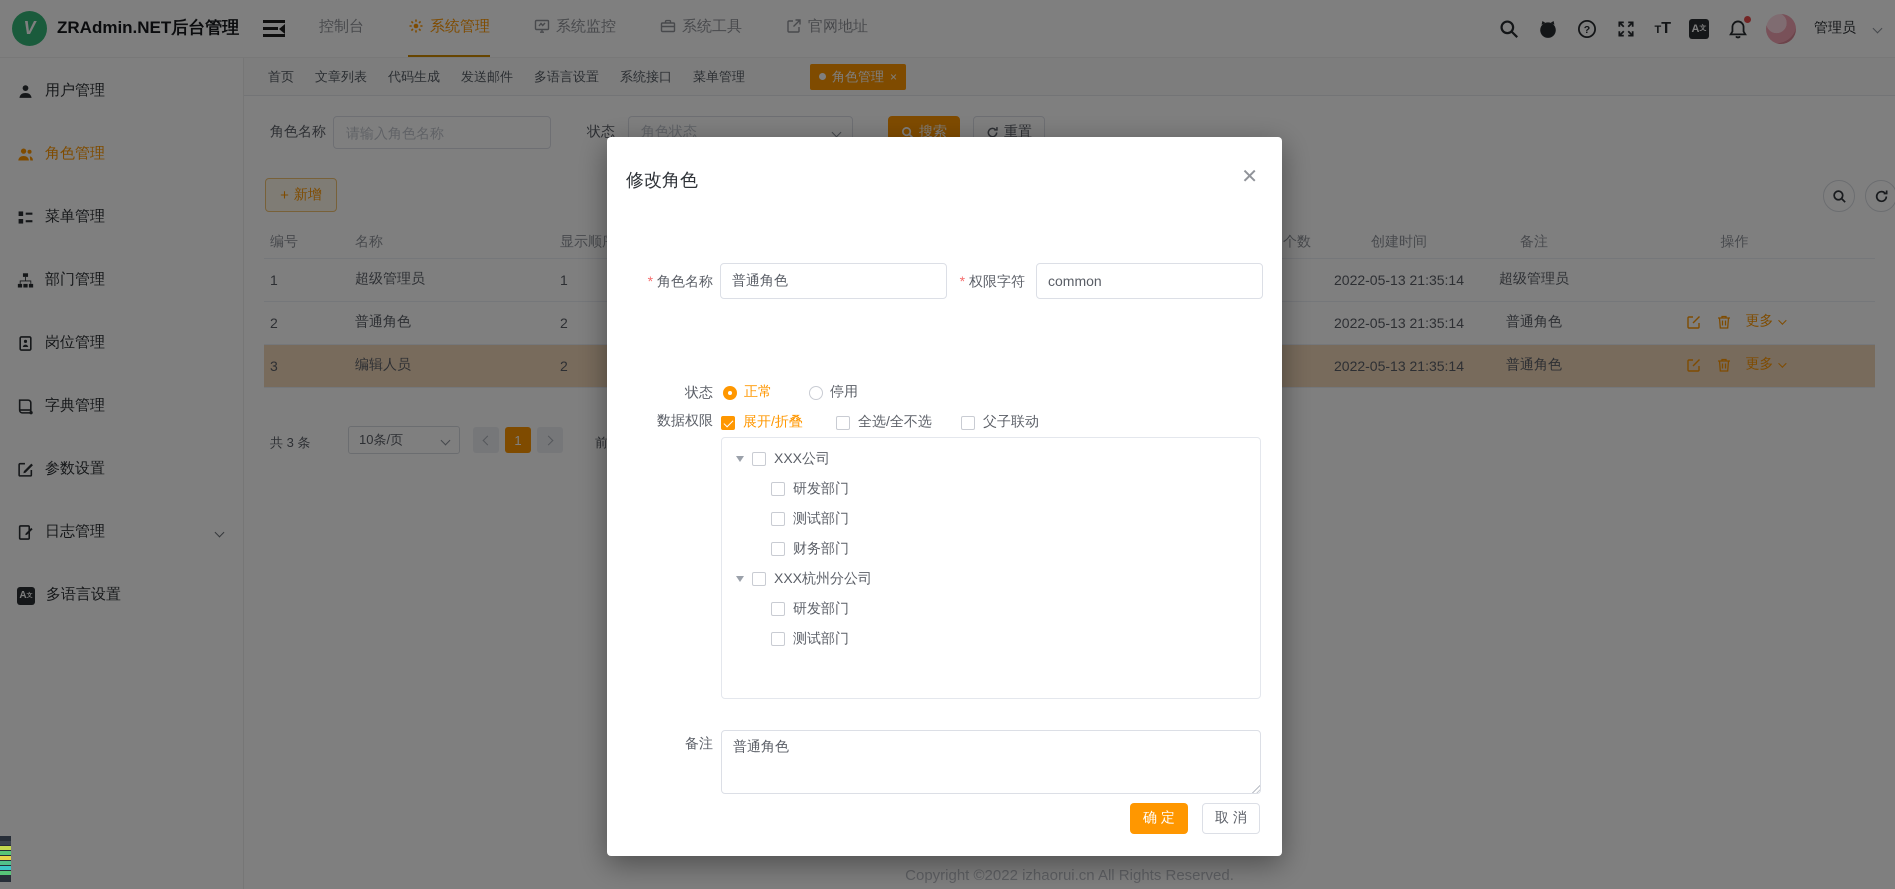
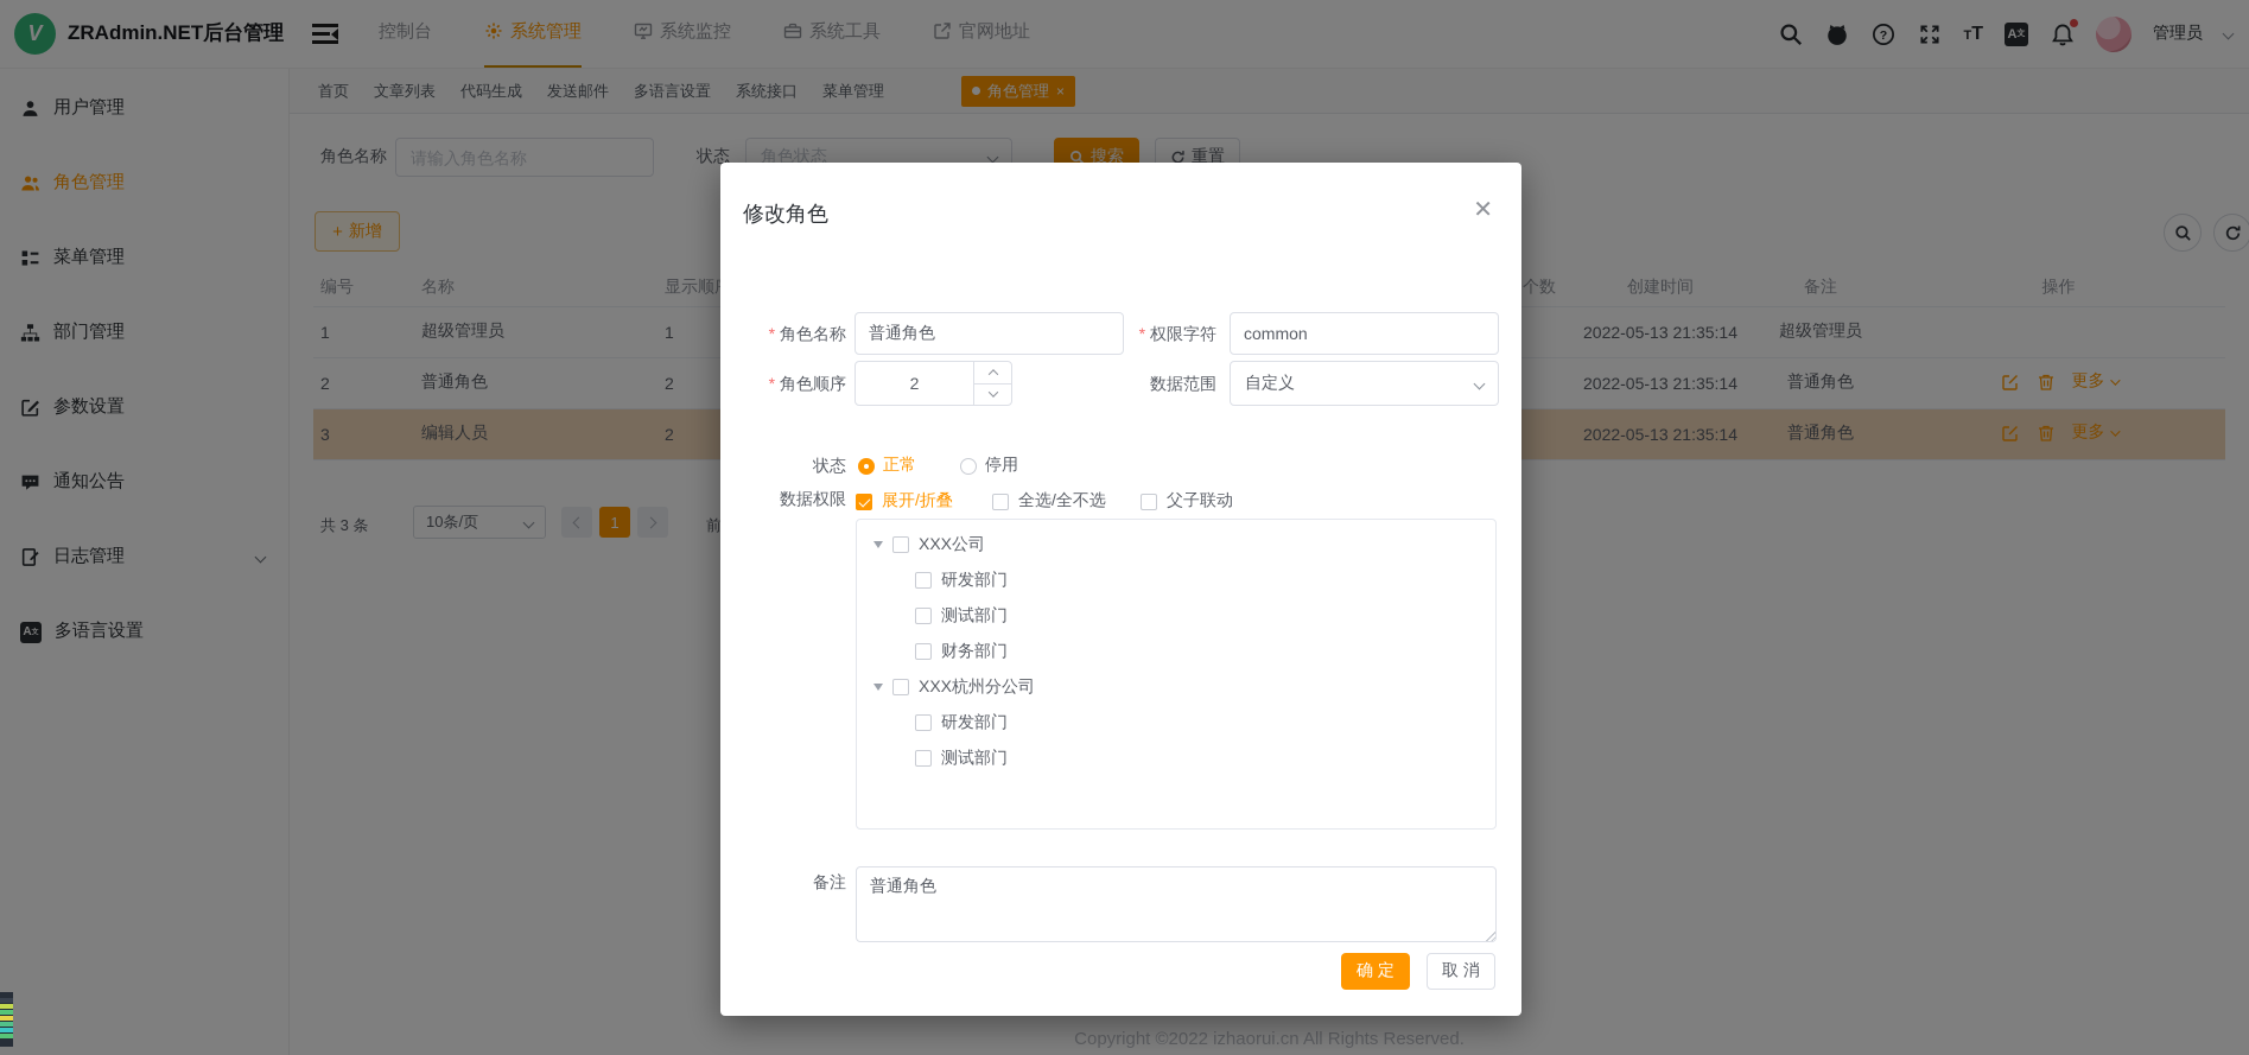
  V
  ZRAdmin.NET后台管理
  控制台
  系统管理
  系统监控
  系统工具
  官网地址
  ?
  TT
  A
  管理员
  用户管理
  角色管理
  菜单管理
  部门管理
- 岗位管理
- 字典管理
  参数设置
+ 通知公告
  日志管理
  A
  多语言设置
  首页
  文章列表
  代码生成
  发送邮件
  多语言设置
  系统接口
  菜单管理
  角色管理
  ×
  角色名称
  请输入角色名称
  状态
  角色状态
  搜索
  重置
  +
  新增
  编号	名称	显示顺		个数	创建时间	备注	操作
  1	超级管理员	1			2022-05-13 21:35:14	超级管理员
  2	普通角色	2			2022-05-13 21:35:14	普通角色	更多
  3	编辑人员	2			2022-05-13 21:35:14	普通角色	更多
  共 3 条
  10条/页
  1
  Copyright ©2022 izhaorui.cn All Rights Reserved.
  修改角色
  ✕
  角色名称
  普通角色
  权限字符
  common
+ 角色顺序
+ 2
+ 数据范围
+ 自定义
  状态
  正常
  停用
  数据权限
  展开/折叠
  全选/全不选
  父子联动
  XXX公司
  研发部门
  测试部门
  财务部门
  XXX杭州分公司
  研发部门
  测试部门
  备注
  普通角色
  确 定
  取 消
